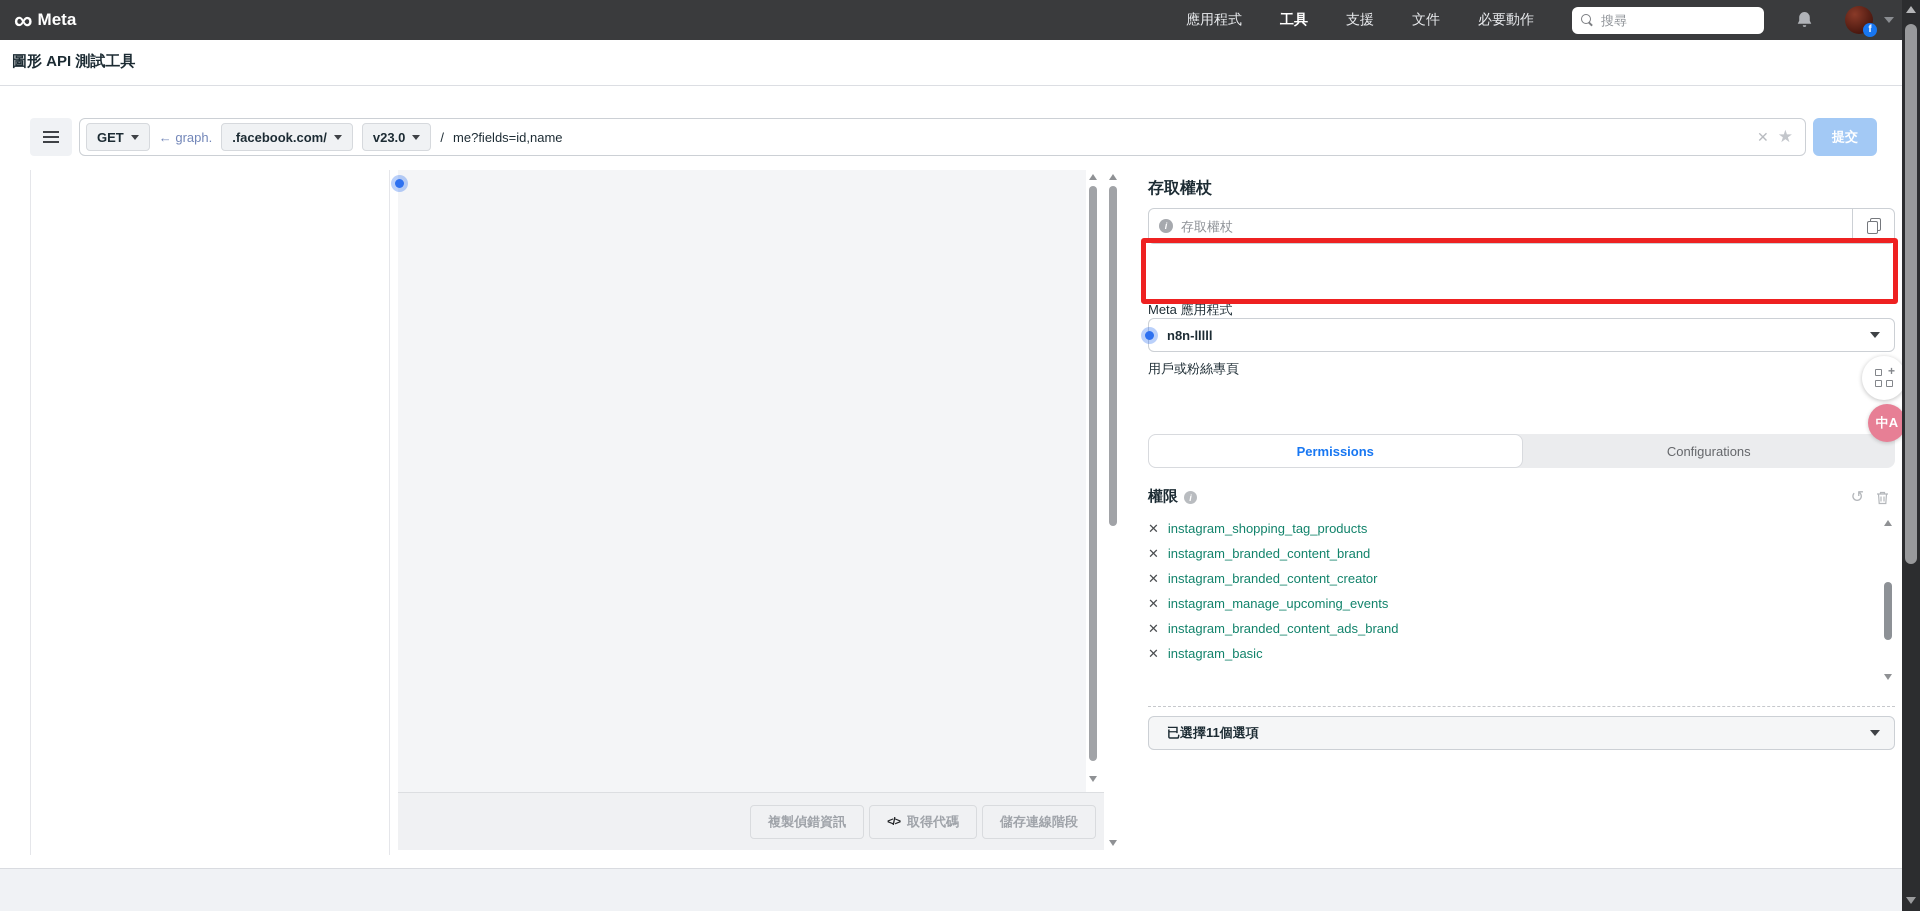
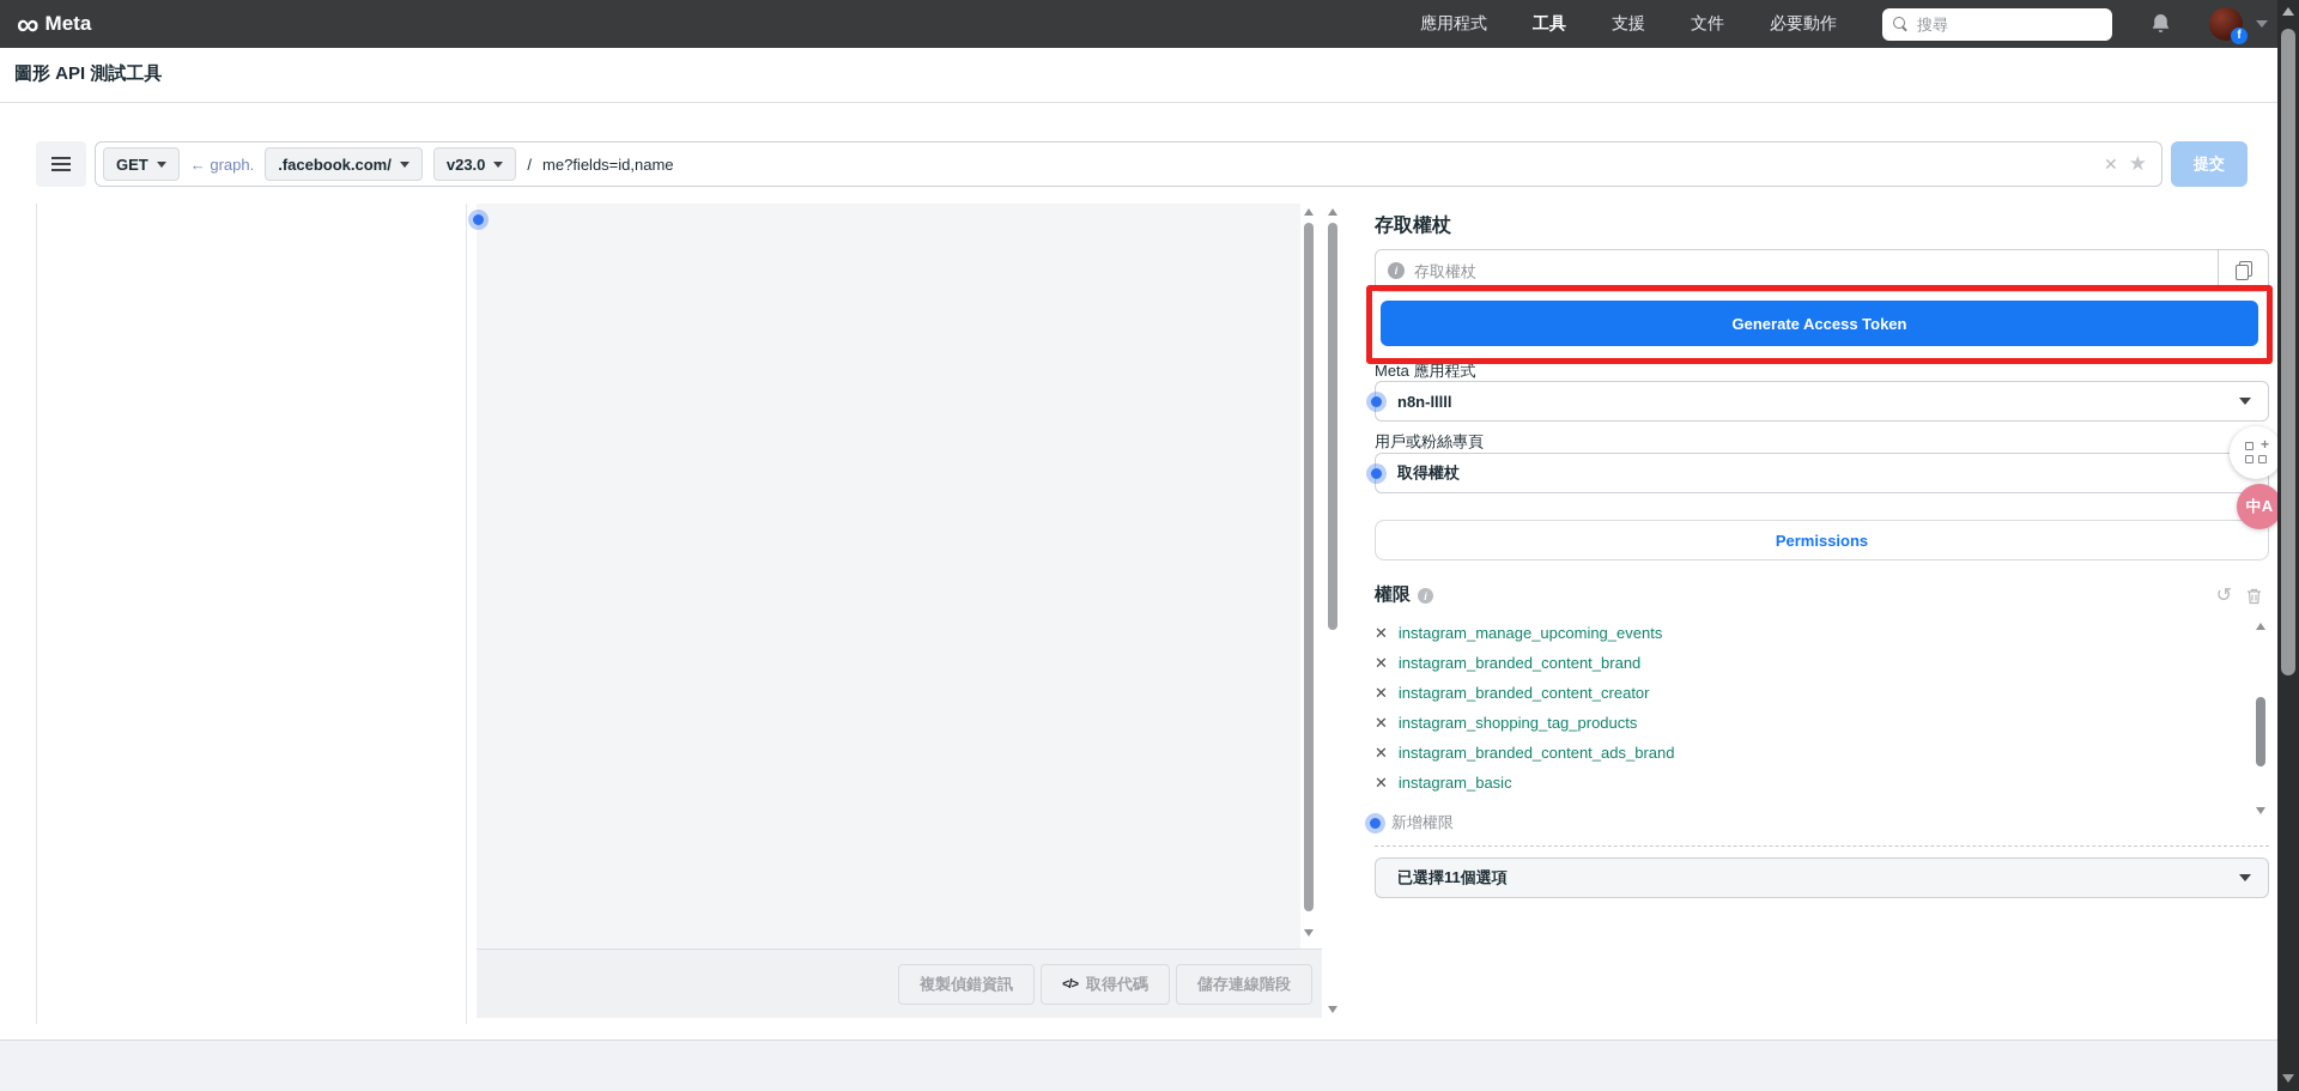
  ∞
  Meta
  應用程式
  工具
  支援
  文件
  必要動作
  搜尋
  f
  圖形 API 測試工具
  GET
  ← graph.
  .facebook.com/
  v23.0
  /
  me?fields=id,name
  ✕
  ★
  提交
  複製偵錯資訊
  </>
  取得代碼
  儲存連線階段
  存取權杖
  i
  存取權杖
+ Generate Access Token
  Meta 應用程式
  n8n-lllll
  用戶或粉絲專頁
+ 取得權杖
  Permissions
- Configurations
  權限
  i
  ↺
  ✕
- instagram_shopping_tag_products
+ instagram_manage_upcoming_events
  ✕
  instagram_branded_content_brand
  ✕
  instagram_branded_content_creator
  ✕
- instagram_manage_upcoming_events
+ instagram_shopping_tag_products
  ✕
  instagram_branded_content_ads_brand
  ✕
  instagram_basic
+ 新增權限
  已選擇11個選項
  +
  中A
